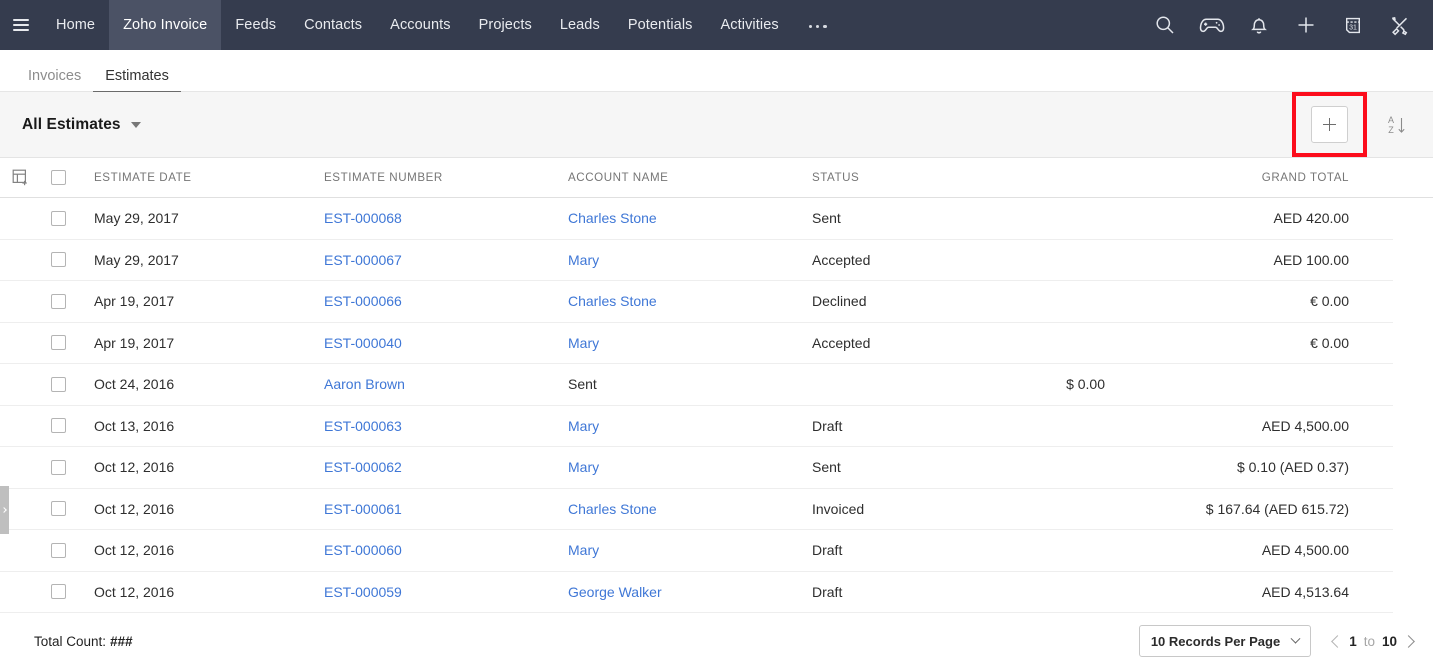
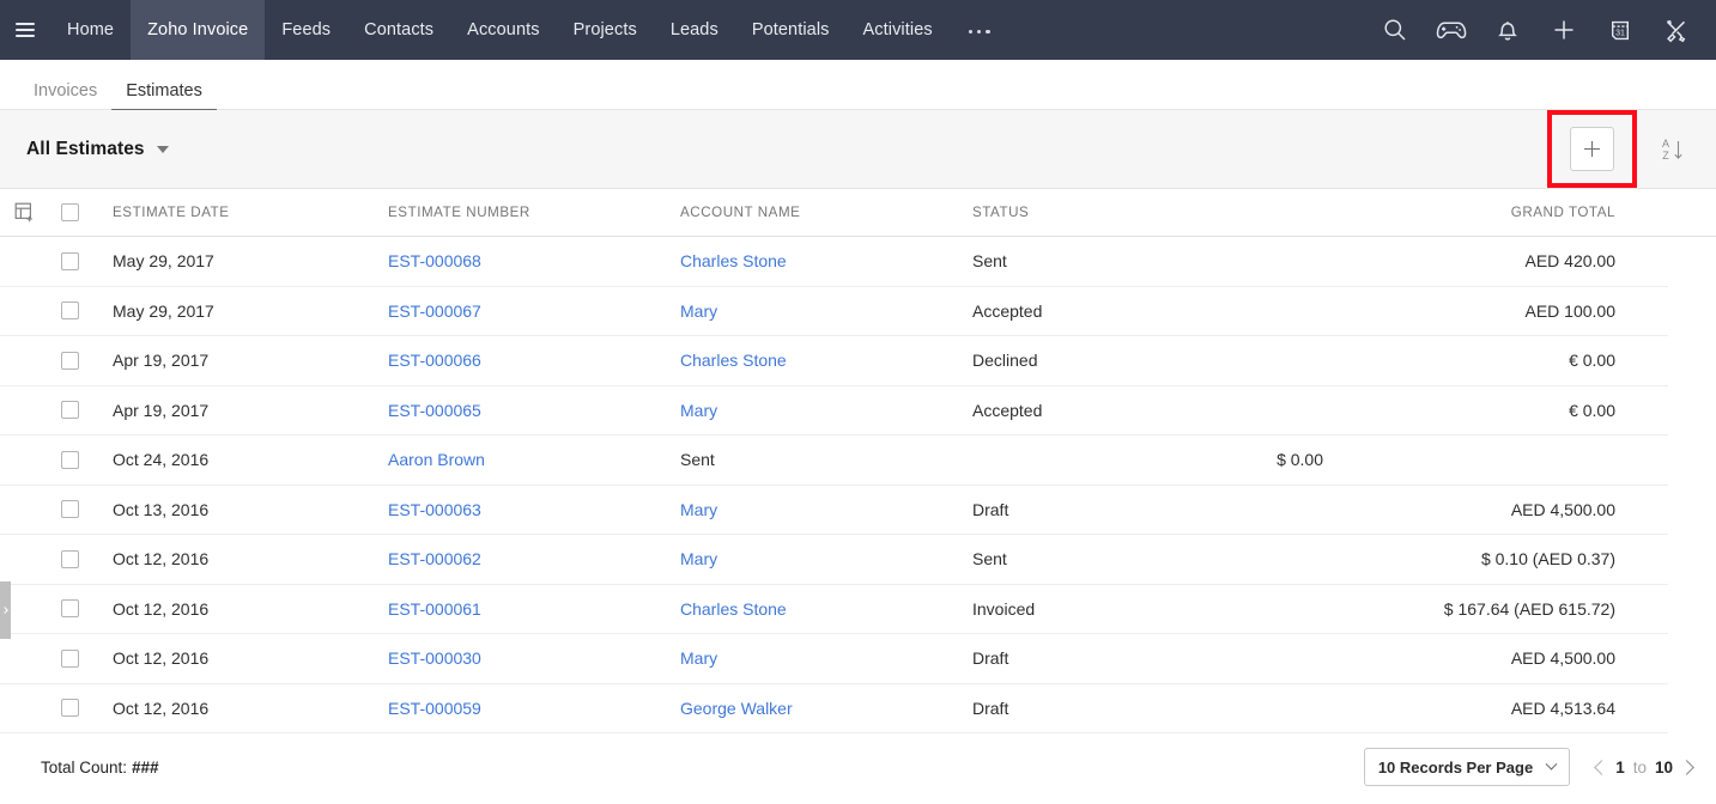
  Home
  Zoho Invoice
  Feeds
  Contacts
  Accounts
  Projects
  Leads
  Potentials
  Activities
  Invoices
  Estimates
  All Estimates
  A
  Z
  ESTIMATE DATE
  ESTIMATE NUMBER
  ACCOUNT NAME
  STATUS
  GRAND TOTAL
  May 29, 2017
  EST-000068
  Charles Stone
  Sent
  AED 420.00
  May 29, 2017
  EST-000067
  Mary
  Accepted
  AED 100.00
  Apr 19, 2017
  EST-000066
  Charles Stone
  Declined
  € 0.00
  Apr 19, 2017
- EST-000040
+ EST-000065
  Mary
  Accepted
  € 0.00
  Oct 24, 2016
  Aaron Brown
  Sent
  $ 0.00
  Oct 13, 2016
  EST-000063
  Mary
  Draft
  AED 4,500.00
  Oct 12, 2016
  EST-000062
  Mary
  Sent
  $ 0.10 (AED 0.37)
  Oct 12, 2016
  EST-000061
  Charles Stone
  Invoiced
  $ 167.64 (AED 615.72)
  Oct 12, 2016
- EST-000060
+ EST-000030
  Mary
  Draft
  AED 4,500.00
  Oct 12, 2016
  EST-000059
  George Walker
  Draft
  AED 4,513.64
  Total Count: ###
  10 Records Per Page
  1
  to
  10
